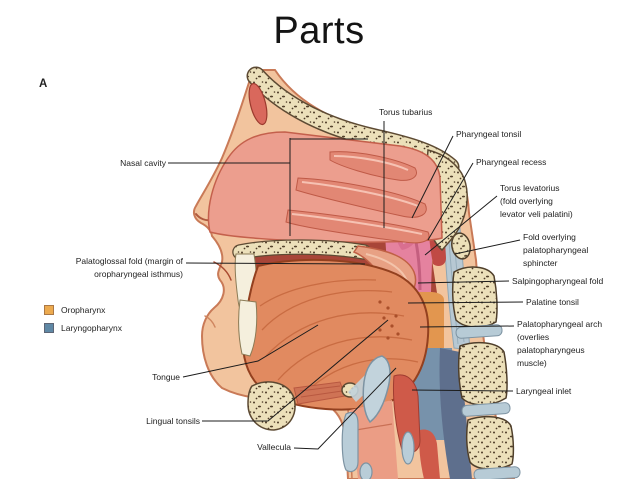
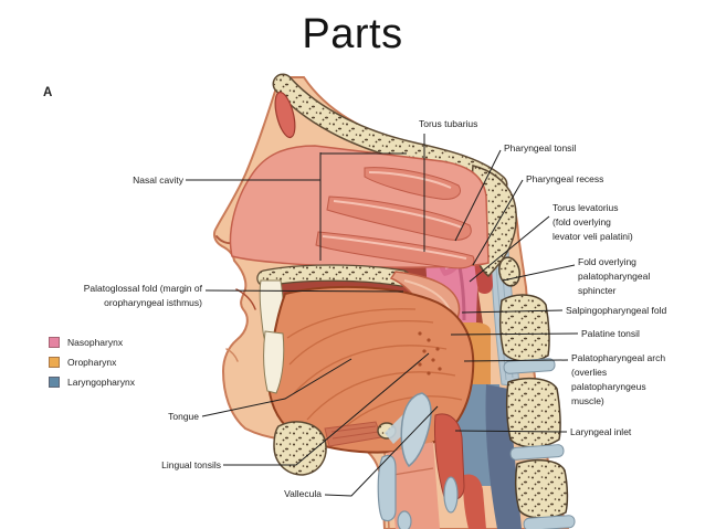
  Parts
  A
  Torus tubarius
  Pharyngeal tonsil
  Pharyngeal recess
  Torus levatorius
  (fold overlying
  levator veli palatini)
  Fold overlying
  palatopharyngeal
  sphincter
  Salpingopharyngeal fold
  Palatine tonsil
  Palatopharyngeal arch
  (overlies
  palatopharyngeus
  muscle)
  Laryngeal inlet
  Nasal cavity
  Palatoglossal fold (margin of
  oropharyngeal isthmus)
  Tongue
  Lingual tonsils
  Vallecula
+ Nasopharynx
  Oropharynx
  Laryngopharynx
